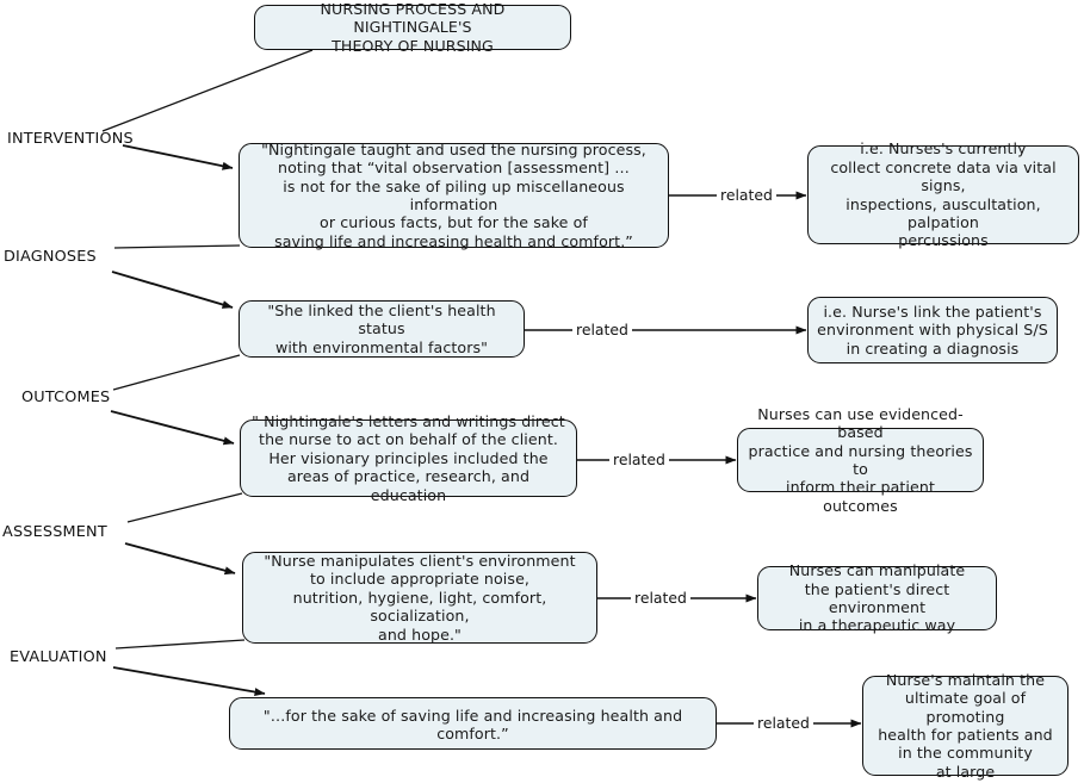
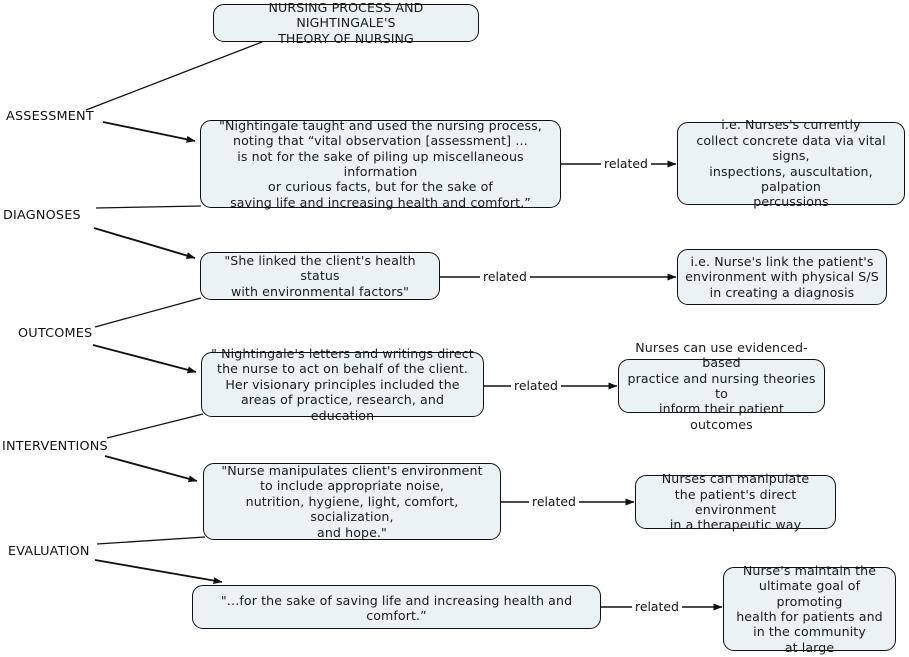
  NURSING PROCESS AND NIGHTINGALE'S
  THEORY OF NURSING
- INTERVENTIONS
+ ASSESSMENT
  DIAGNOSES
  OUTCOMES
- ASSESSMENT
+ INTERVENTIONS
  EVALUATION
  "Nightingale taught and used the nursing process,
  noting that “vital observation [assessment] …
  is not for the sake of piling up miscellaneous information
  or curious facts, but for the sake of
  saving life and increasing health and comfort.”
  related
  i.e. Nurses's currently
  collect concrete data via vital signs,
  inspections, auscultation, palpation
  percussions
  "She linked the client's health status
  with environmental factors"
  related
  i.e. Nurse's link the patient's
  environment with physical S/S
  in creating a diagnosis
  " Nightingale's letters and writings direct
  the nurse to act on behalf of the client.
  Her visionary principles included the
  areas of practice, research, and education
  related
  Nurses can use evidenced-based
  practice and nursing theories to
  inform their patient outcomes
  "Nurse manipulates client's environment
  to include appropriate noise,
  nutrition, hygiene, light, comfort, socialization,
  and hope."
  related
  Nurses can manipulate
  the patient's direct environment
  in a therapeutic way
  "…for the sake of saving life and increasing health and comfort.”
  related
  Nurse's maintain the
  ultimate goal of promoting
  health for patients and
  in the community
  at large
